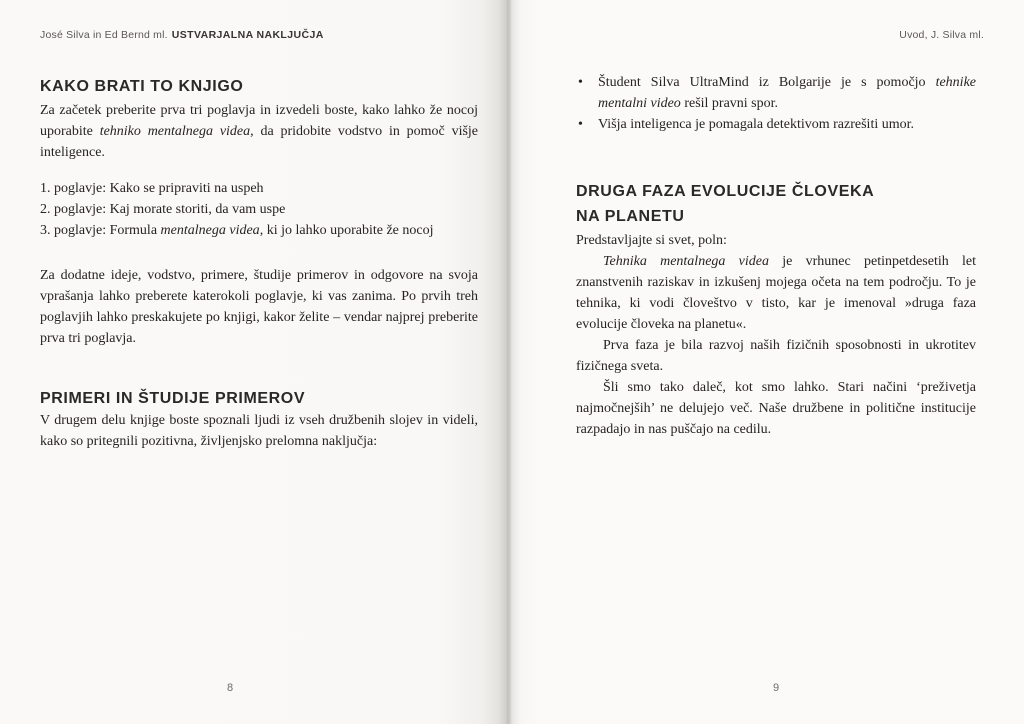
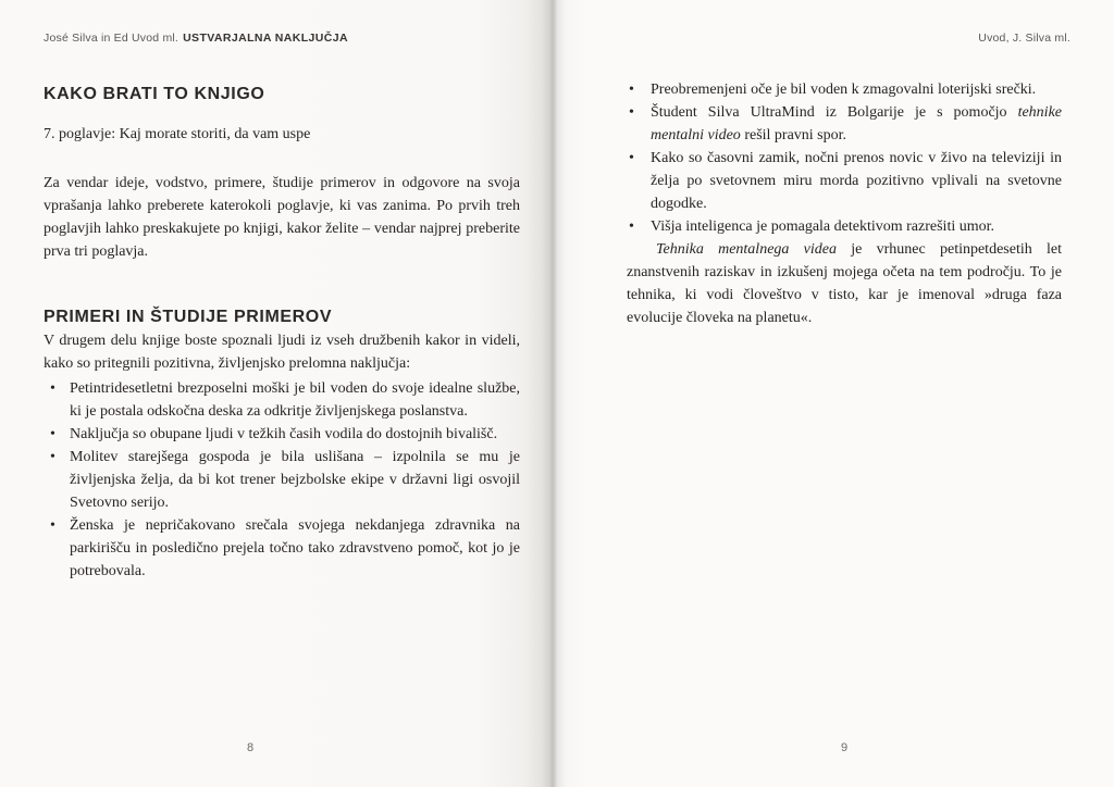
- José Silva in Ed Bernd ml. USTVARJALNA NAKLJUČJA
+ José Silva in Ed Uvod ml. USTVARJALNA NAKLJUČJA
  KAKO BRATI TO KNJIGO
- Za začetek preberite prva tri poglavja in izvedeli boste, kako lahko že nocoj uporabite tehniko mentalnega videa, da pridobite vodstvo in pomoč višje inteligence.
- 1. poglavje: Kako se pripraviti na uspeh
- 2. poglavje: Kaj morate storiti, da vam uspe
+ 7. poglavje: Kaj morate storiti, da vam uspe
- 3. poglavje: Formula mentalnega videa, ki jo lahko uporabite že nocoj
- Za dodatne ideje, vodstvo, primere, študije primerov in odgovore na svoja vprašanja lahko preberete katerokoli poglavje, ki vas zanima. Po prvih treh poglavjih lahko preskakujete po knjigi, kakor želite – vendar najprej preberite prva tri poglavja.
+ Za vendar ideje, vodstvo, primere, študije primerov in odgovore na svoja vprašanja lahko preberete katerokoli poglavje, ki vas zanima. Po prvih treh poglavjih lahko preskakujete po knjigi, kakor želite – vendar najprej preberite prva tri poglavja.
  PRIMERI IN ŠTUDIJE PRIMEROV
- V drugem delu knjige boste spoznali ljudi iz vseh družbenih slojev in videli, kako so pritegnili pozitivna, življenjsko prelomna naključja:
+ V drugem delu knjige boste spoznali ljudi iz vseh družbenih kakor in videli, kako so pritegnili pozitivna, življenjsko prelomna naključja:
+ Petintridesetletni brezposelni moški je bil voden do svoje idealne službe, ki je postala odskočna deska za odkritje življenjskega poslanstva.
+ Naključja so obupane ljudi v težkih časih vodila do dostojnih bivališč.
+ Molitev starejšega gospoda je bila uslišana – izpolnila se mu je življenjska želja, da bi kot trener bejzbolske ekipe v državni ligi osvojil Svetovno serijo.
+ Ženska je nepričakovano srečala svojega nekdanjega zdravnika na parkirišču in posledično prejela točno tako zdravstveno pomoč, kot jo je potrebovala.
  8
  Uvod, J. Silva ml.
+ Preobremenjeni oče je bil voden k zmagovalni loterijski srečki.
  Študent Silva UltraMind iz Bolgarije je s pomočjo tehnike mentalni video rešil pravni spor.
+ Kako so časovni zamik, nočni prenos novic v živo na televiziji in želja po svetovnem miru morda pozitivno vplivali na svetovne dogodke.
  Višja inteligenca je pomagala detektivom razrešiti umor.
- DRUGA FAZA EVOLUCIJE ČLOVEKA
- NA PLANETU
- Predstavljajte si svet, poln:
  Tehnika mentalnega videa je vrhunec petinpetdesetih let znanstvenih raziskav in izkušenj mojega očeta na tem področju. To je tehnika, ki vodi človeštvo v tisto, kar je imenoval »druga faza evolucije človeka na planetu«.
- Prva faza je bila razvoj naših fizičnih sposobnosti in ukrotitev fizičnega sveta.
- Šli smo tako daleč, kot smo lahko. Stari načini ‘preživetja najmočnejših’ ne delujejo več. Naše družbene in politične institucije razpadajo in nas puščajo na cedilu.
  9
